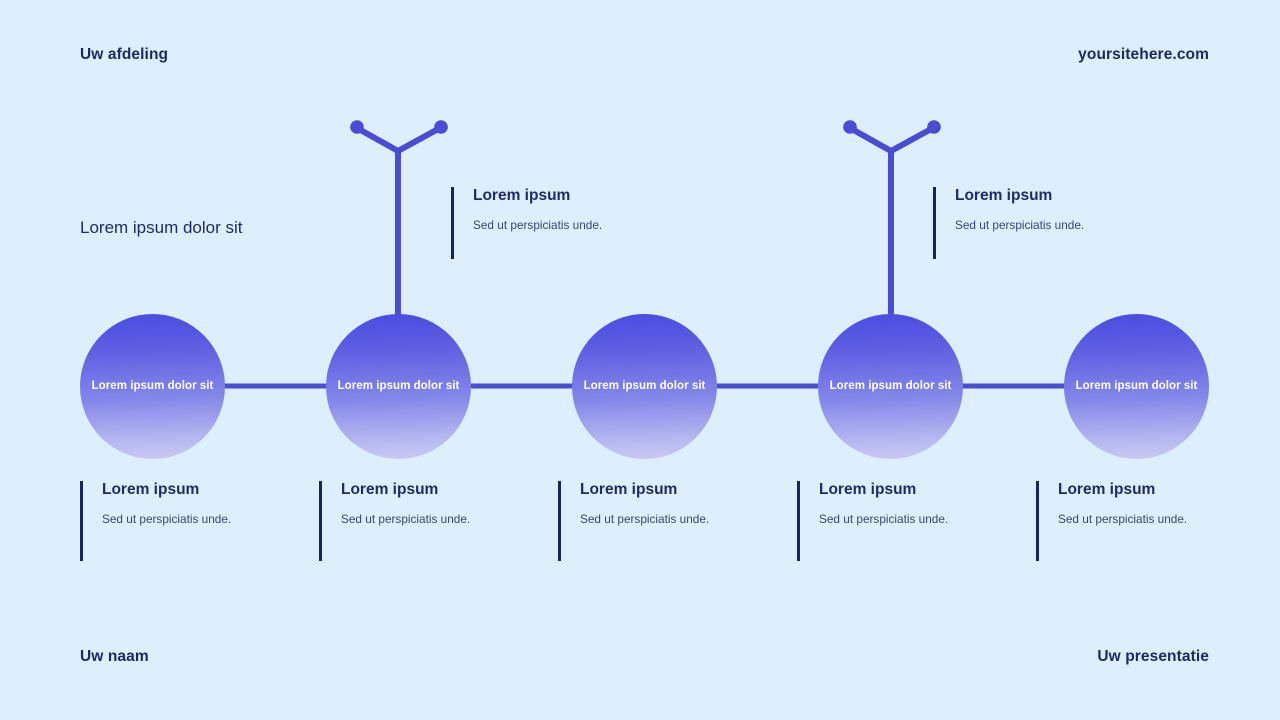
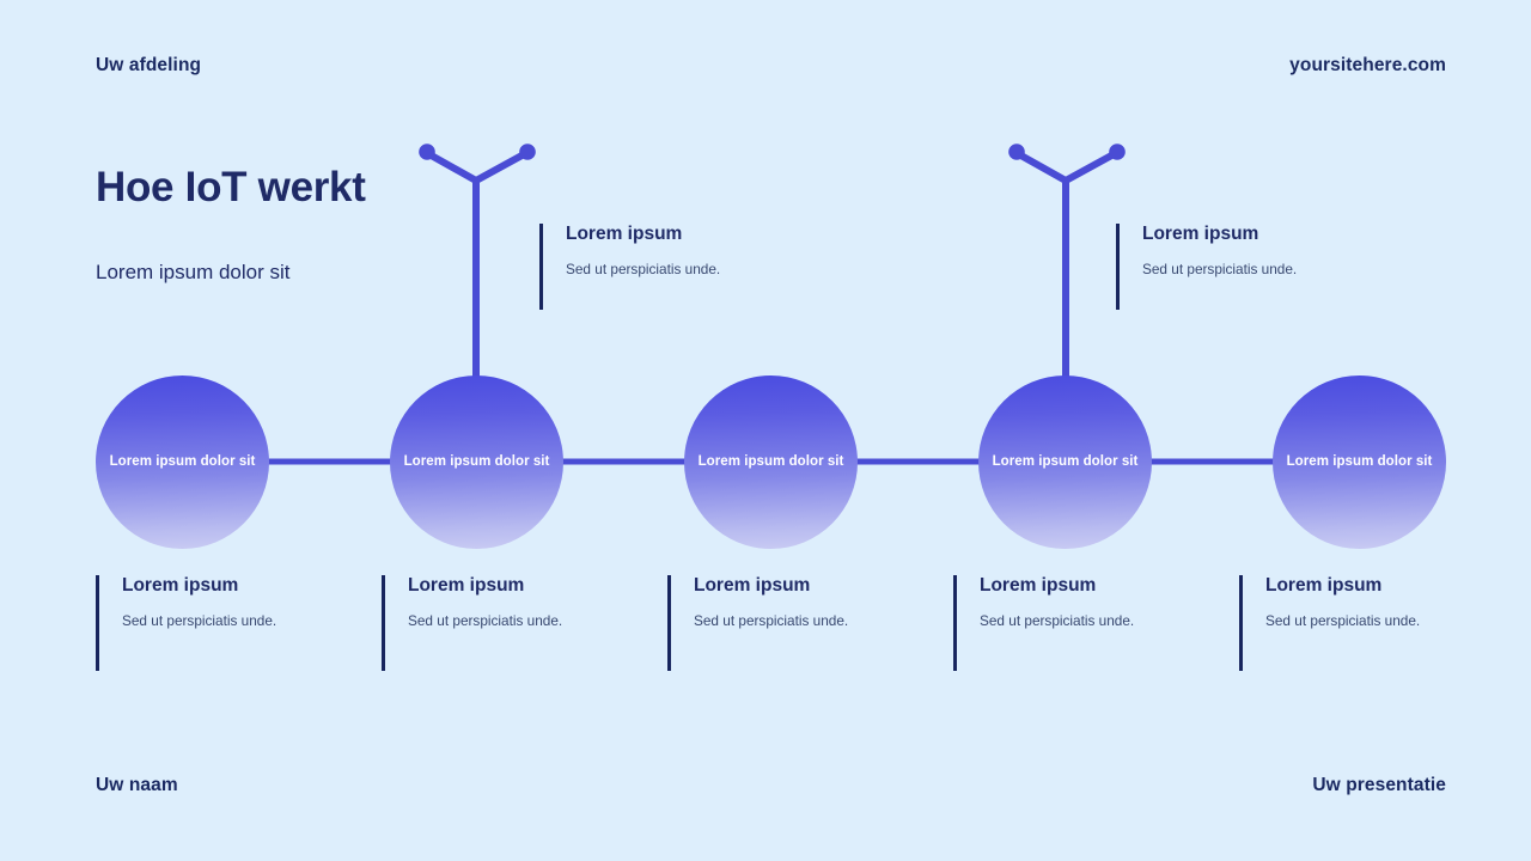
  Uw afdeling
  yoursitehere.com
+ Hoe IoT werkt
  Lorem ipsum dolor sit
  Lorem ipsum
  Sed ut perspiciatis unde.
  Lorem ipsum
  Sed ut perspiciatis unde.
  Lorem ipsum dolor sit
  Lorem ipsum dolor sit
  Lorem ipsum dolor sit
  Lorem ipsum dolor sit
  Lorem ipsum dolor sit
  Lorem ipsum
  Sed ut perspiciatis unde.
  Lorem ipsum
  Sed ut perspiciatis unde.
  Lorem ipsum
  Sed ut perspiciatis unde.
  Lorem ipsum
  Sed ut perspiciatis unde.
  Lorem ipsum
  Sed ut perspiciatis unde.
  Uw naam
  Uw presentatie
